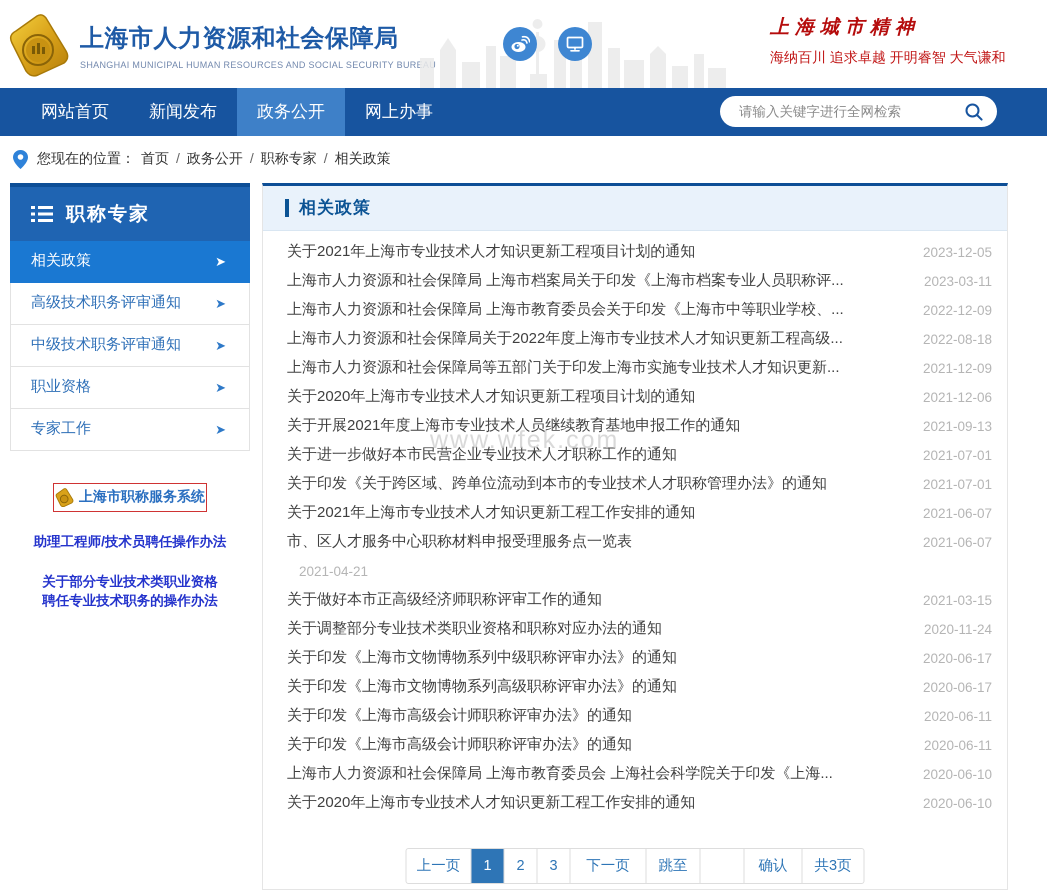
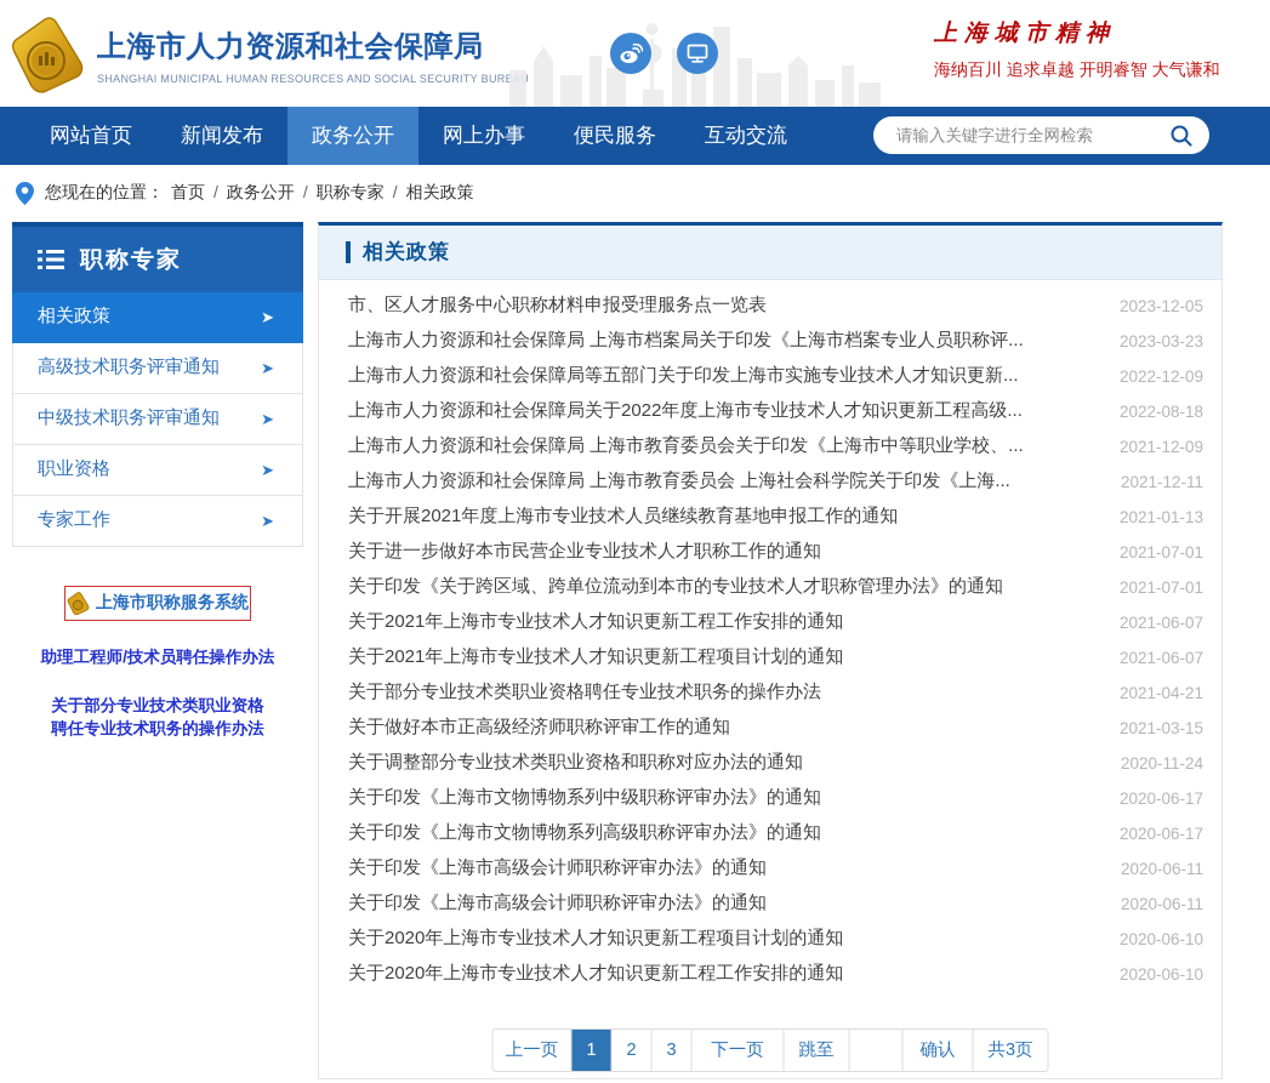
  上海市人力资源和社会保障局
  SHANGHAI MUNICIPAL HUMAN RESOURCES AND SOCIAL SECURITY BUREAU
  上海城市精神
  海纳百川 追求卓越 开明睿智 大气谦和
  网站首页
  新闻发布
  政务公开
  网上办事
+ 便民服务
+ 互动交流
  请输入关键字进行全网检索
  您现在的位置：
  首页 / 政务公开 / 职称专家 / 相关政策
  职称专家
  相关政策
  ➤
  高级技术职务评审通知
  ➤
  中级技术职务评审通知
  ➤
  职业资格
  ➤
  专家工作
  ➤
  上海市职称服务系统
  助理工程师/技术员聘任操作办法
  关于部分专业技术类职业资格
  聘任专业技术职务的操作办法
  相关政策
- 关于2021年上海市专业技术人才知识更新工程项目计划的通知
+ 市、区人才服务中心职称材料申报受理服务点一览表
  2023-12-05
  上海市人力资源和社会保障局 上海市档案局关于印发《上海市档案专业人员职称评...
- 2023-03-11
+ 2023-03-23
- 上海市人力资源和社会保障局 上海市教育委员会关于印发《上海市中等职业学校、...
+ 上海市人力资源和社会保障局等五部门关于印发上海市实施专业技术人才知识更新...
  2022-12-09
  上海市人力资源和社会保障局关于2022年度上海市专业技术人才知识更新工程高级...
  2022-08-18
- 上海市人力资源和社会保障局等五部门关于印发上海市实施专业技术人才知识更新...
+ 上海市人力资源和社会保障局 上海市教育委员会关于印发《上海市中等职业学校、...
  2021-12-09
- 关于2020年上海市专业技术人才知识更新工程项目计划的通知
+ 上海市人力资源和社会保障局 上海市教育委员会 上海社会科学院关于印发《上海...
- 2021-12-06
+ 2021-12-11
  关于开展2021年度上海市专业技术人员继续教育基地申报工作的通知
- 2021-09-13
+ 2021-01-13
  关于进一步做好本市民营企业专业技术人才职称工作的通知
  2021-07-01
  关于印发《关于跨区域、跨单位流动到本市的专业技术人才职称管理办法》的通知
  2021-07-01
  关于2021年上海市专业技术人才知识更新工程工作安排的通知
  2021-06-07
- 市、区人才服务中心职称材料申报受理服务点一览表
+ 关于2021年上海市专业技术人才知识更新工程项目计划的通知
  2021-06-07
+ 关于部分专业技术类职业资格聘任专业技术职务的操作办法
  2021-04-21
  关于做好本市正高级经济师职称评审工作的通知
  2021-03-15
  关于调整部分专业技术类职业资格和职称对应办法的通知
  2020-11-24
  关于印发《上海市文物博物系列中级职称评审办法》的通知
  2020-06-17
  关于印发《上海市文物博物系列高级职称评审办法》的通知
  2020-06-17
  关于印发《上海市高级会计师职称评审办法》的通知
  2020-06-11
  关于印发《上海市高级会计师职称评审办法》的通知
  2020-06-11
- 上海市人力资源和社会保障局 上海市教育委员会 上海社会科学院关于印发《上海...
+ 关于2020年上海市专业技术人才知识更新工程项目计划的通知
  2020-06-10
  关于2020年上海市专业技术人才知识更新工程工作安排的通知
  2020-06-10
- www.wfek.com
  上一页
  1
  2
  3
  下一页
  跳至
  确认
  共3页
